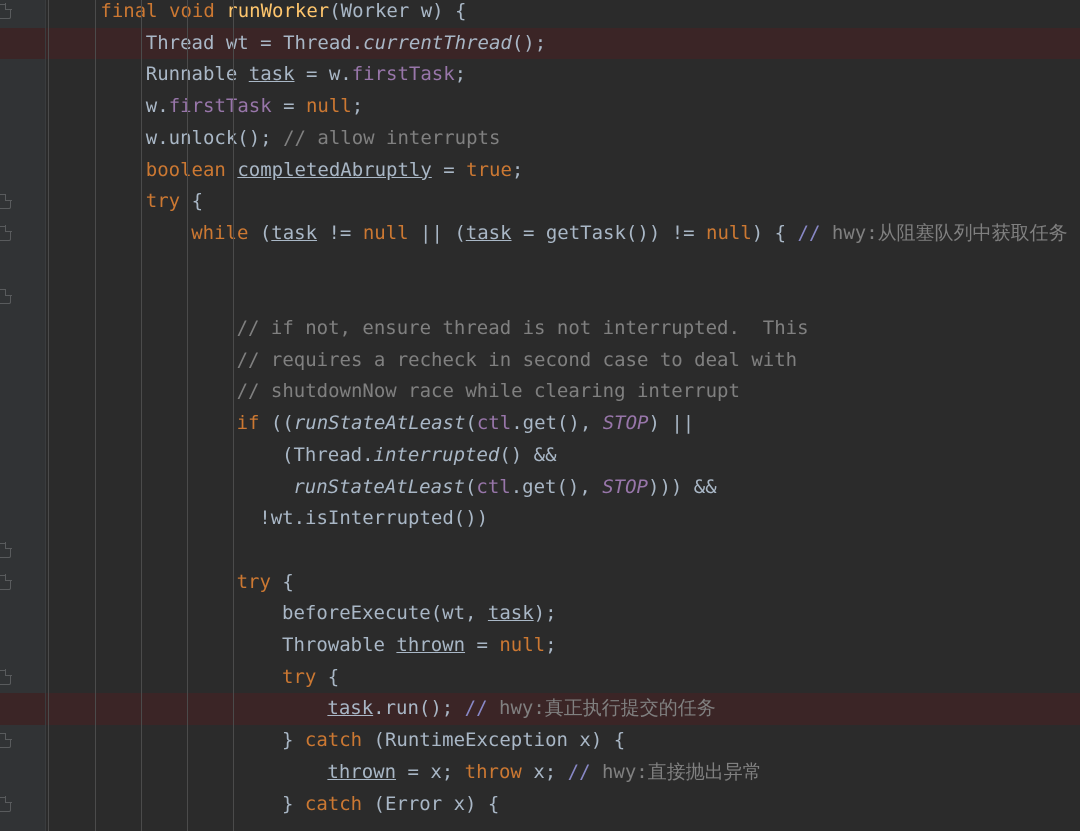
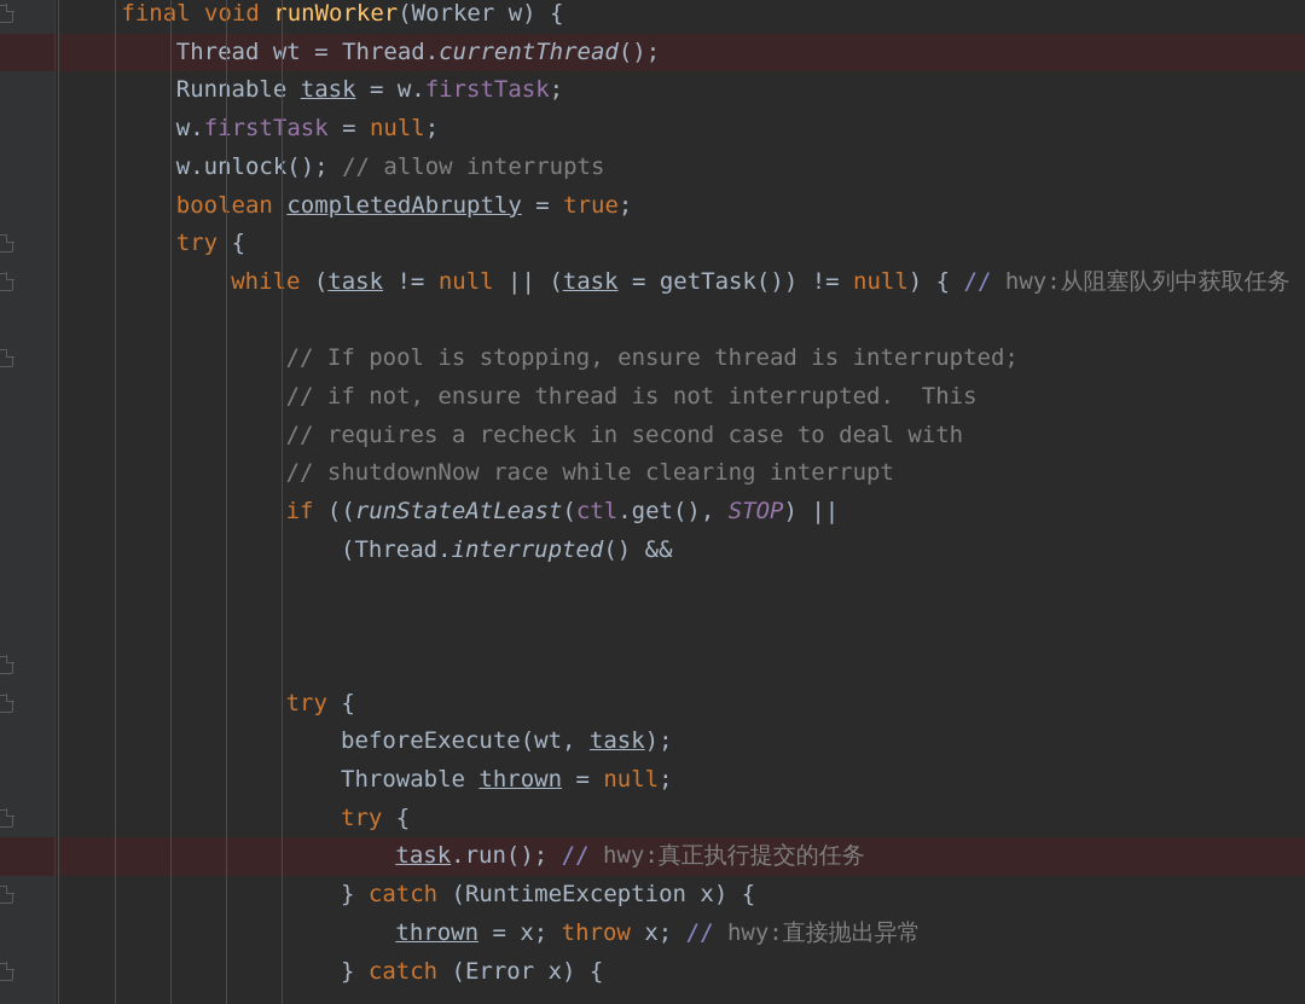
  finl vid runWorker(Worker w) {
  Thread wt = Thread.currentThread();
  Runnable task = w.firstTask;
  w.firstTask = null;
  w.unlock(); // allow interrupts
  boolean completedAbruptly = true;
  try {
  while (task != null || (task = getTask()) != null) { // hwy:从阻塞队列中获取任务
+ // If pool is stopping, ensure thread is interrupted;
  // if not, ensure thread is not interrupted. This
  // requires a recheck in second case to deal with
  // shutdownNow race while clearing interrupt
  if ((runStateAtLeast(ctl.get(), STOP) ||
  (Thread.interrupted() &&
- runStateAtLeast(ctl.get(), STOP))) &&
- !wt.isInterrupted())
  try {
  beforeExecute(wt, task);
  Throwable thrown = null;
  try {
  task.run(); // hwy:真正执行提交的任务
  } catch (RuntimeException x) {
  thrown = x; throw x; // hwy:直接抛出异常
  } catch (Error x) {
